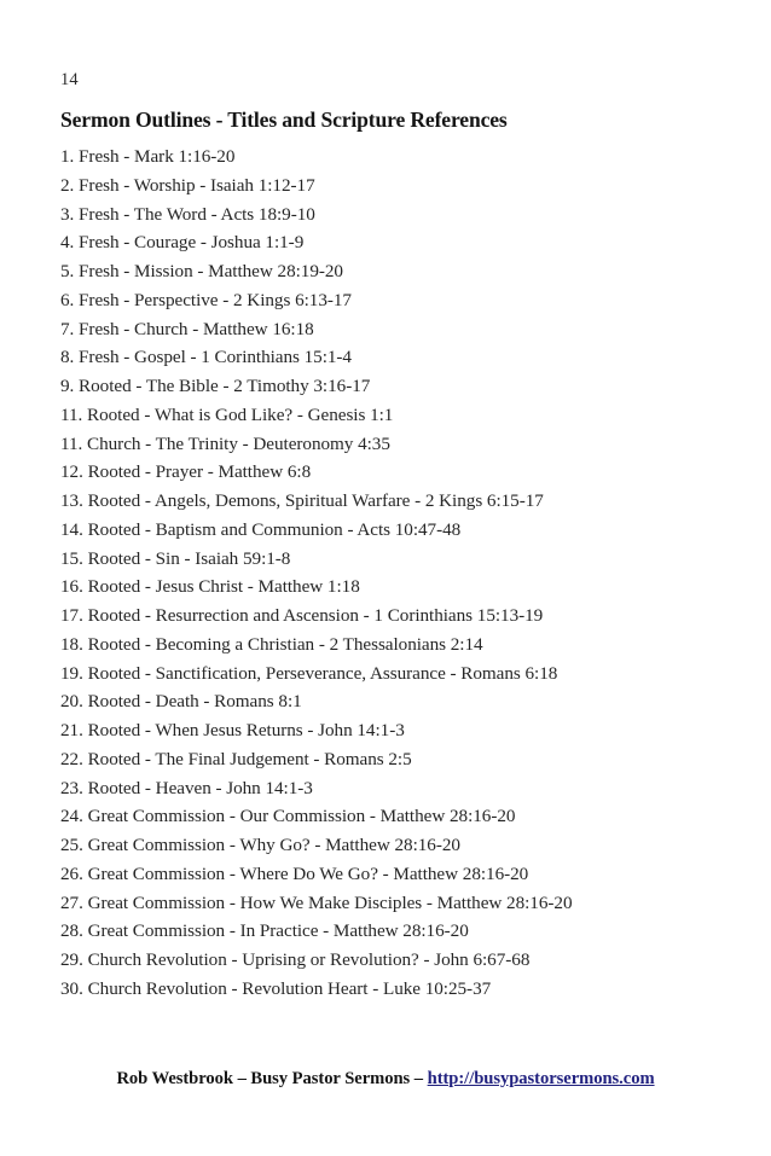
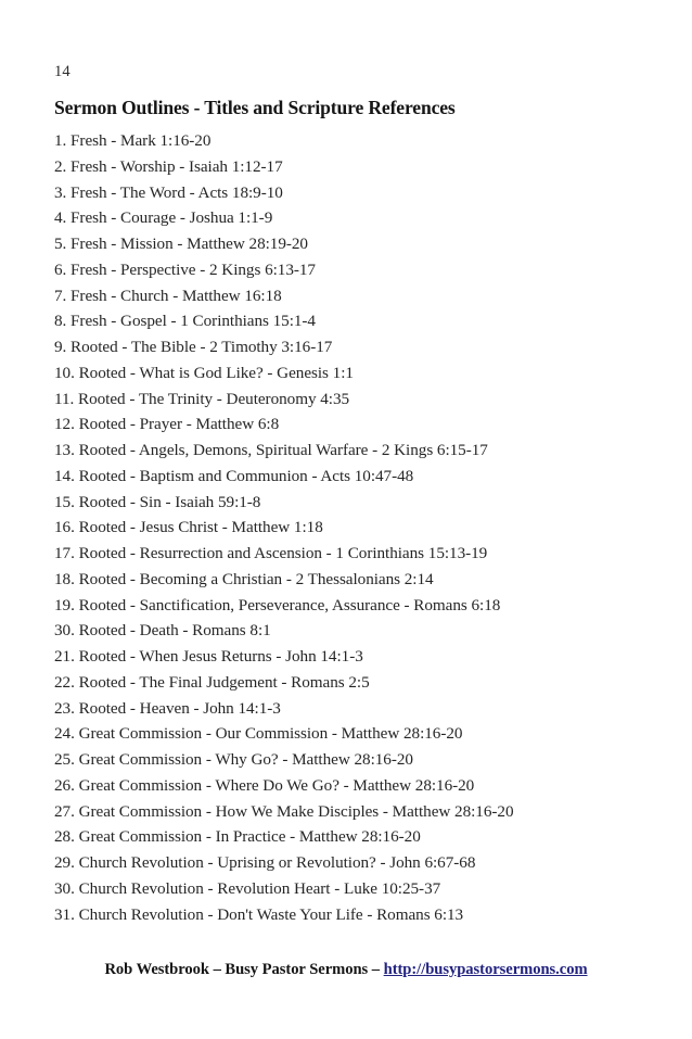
  14
  Sermon Outlines - Titles and Scripture References
  1. Fresh - Mark 1:16-20
  2. Fresh - Worship - Isaiah 1:12-17
  3. Fresh - The Word - Acts 18:9-10
  4. Fresh - Courage - Joshua 1:1-9
  5. Fresh - Mission - Matthew 28:19-20
  6. Fresh - Perspective - 2 Kings 6:13-17
  7. Fresh - Church - Matthew 16:18
  8. Fresh - Gospel - 1 Corinthians 15:1-4
  9. Rooted - The Bible - 2 Timothy 3:16-17
- 11. Rooted - What is God Like? - Genesis 1:1
+ 10. Rooted - What is God Like? - Genesis 1:1
- 11. Church - The Trinity - Deuteronomy 4:35
+ 11. Rooted - The Trinity - Deuteronomy 4:35
  12. Rooted - Prayer - Matthew 6:8
  13. Rooted - Angels, Demons, Spiritual Warfare - 2 Kings 6:15-17
  14. Rooted - Baptism and Communion - Acts 10:47-48
  15. Rooted - Sin - Isaiah 59:1-8
  16. Rooted - Jesus Christ - Matthew 1:18
  17. Rooted - Resurrection and Ascension - 1 Corinthians 15:13-19
  18. Rooted - Becoming a Christian - 2 Thessalonians 2:14
  19. Rooted - Sanctification, Perseverance, Assurance - Romans 6:18
- 20. Rooted - Death - Romans 8:1
+ 30. Rooted - Death - Romans 8:1
  21. Rooted - When Jesus Returns - John 14:1-3
  22. Rooted - The Final Judgement - Romans 2:5
  23. Rooted - Heaven - John 14:1-3
  24. Great Commission - Our Commission - Matthew 28:16-20
  25. Great Commission - Why Go? - Matthew 28:16-20
  26. Great Commission - Where Do We Go? - Matthew 28:16-20
  27. Great Commission - How We Make Disciples - Matthew 28:16-20
  28. Great Commission - In Practice - Matthew 28:16-20
  29. Church Revolution - Uprising or Revolution? - John 6:67-68
  30. Church Revolution - Revolution Heart - Luke 10:25-37
+ 31. Church Revolution - Don't Waste Your Life - Romans 6:13
  Rob Westbrook – Busy Pastor Sermons – http://busypastorsermons.com
